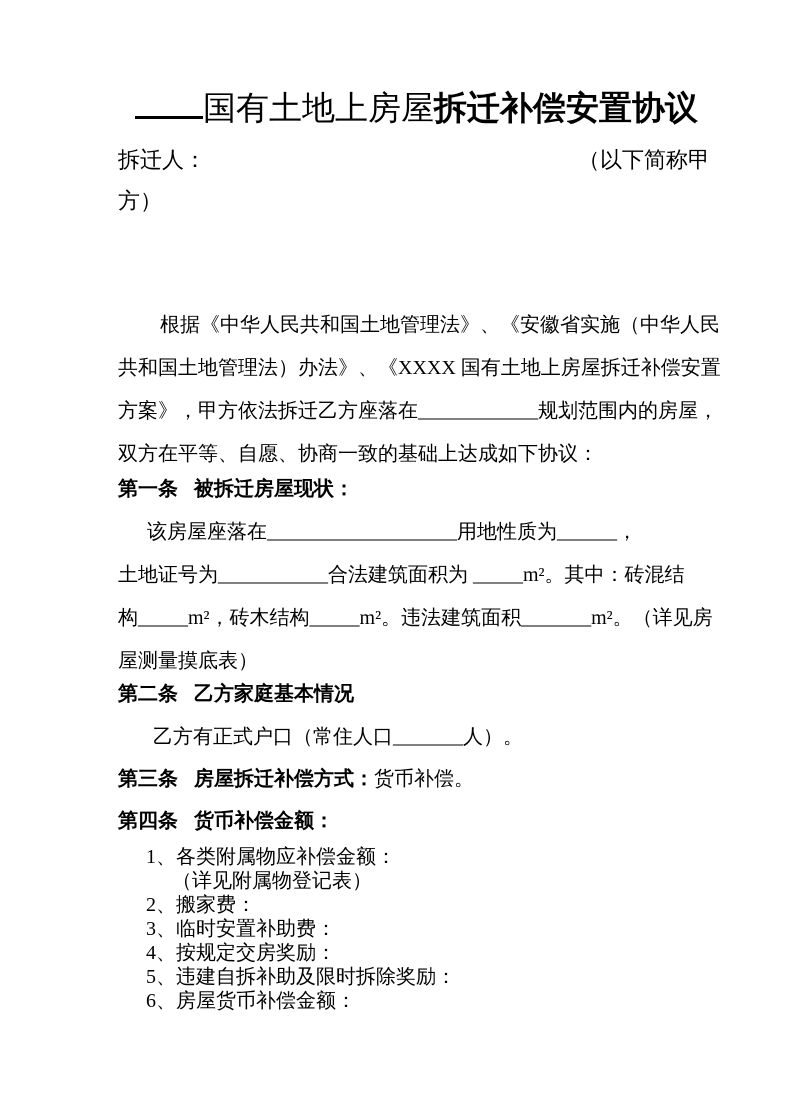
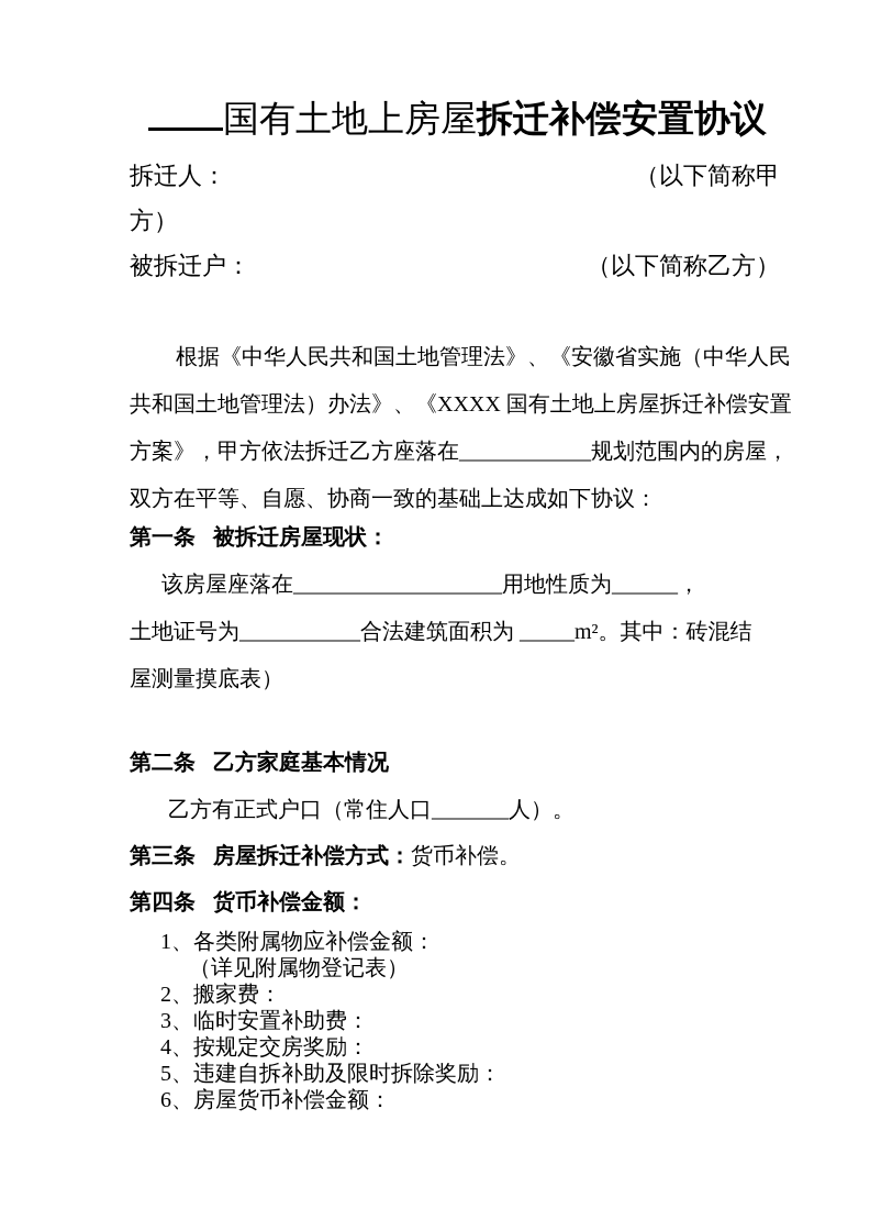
  国有土地上房屋拆迁补偿安置协议
  拆迁人：
  （以下简称甲
  方）
+ 被拆迁户：
+ （以下简称乙方）
  根据《中华人民共和国土地管理法》、《安徽省实施（中华人民
  共和国土地管理法）办法》、《XXXX 国有土地上房屋拆迁补偿安置
  方案》，甲方依法拆迁乙方座落在____________规划范围内的房屋，
  双方在平等、自愿、协商一致的基础上达成如下协议：
  第一条 被拆迁房屋现状：
  该房屋座落在___________________用地性质为______，
  土地证号为___________合法建筑面积为 _____m²。其中：砖混结
- 构_____m²，砖木结构_____m²。违法建筑面积_______m²。（详见房
  屋测量摸底表）
  第二条 乙方家庭基本情况
  乙方有正式户口（常住人口_______人）。
  第三条 房屋拆迁补偿方式：货币补偿。
  第四条 货币补偿金额：
  1、各类附属物应补偿金额：
  （详见附属物登记表）
  2、搬家费：
  3、临时安置补助费：
  4、按规定交房奖励：
  5、违建自拆补助及限时拆除奖励：
  6、房屋货币补偿金额：
